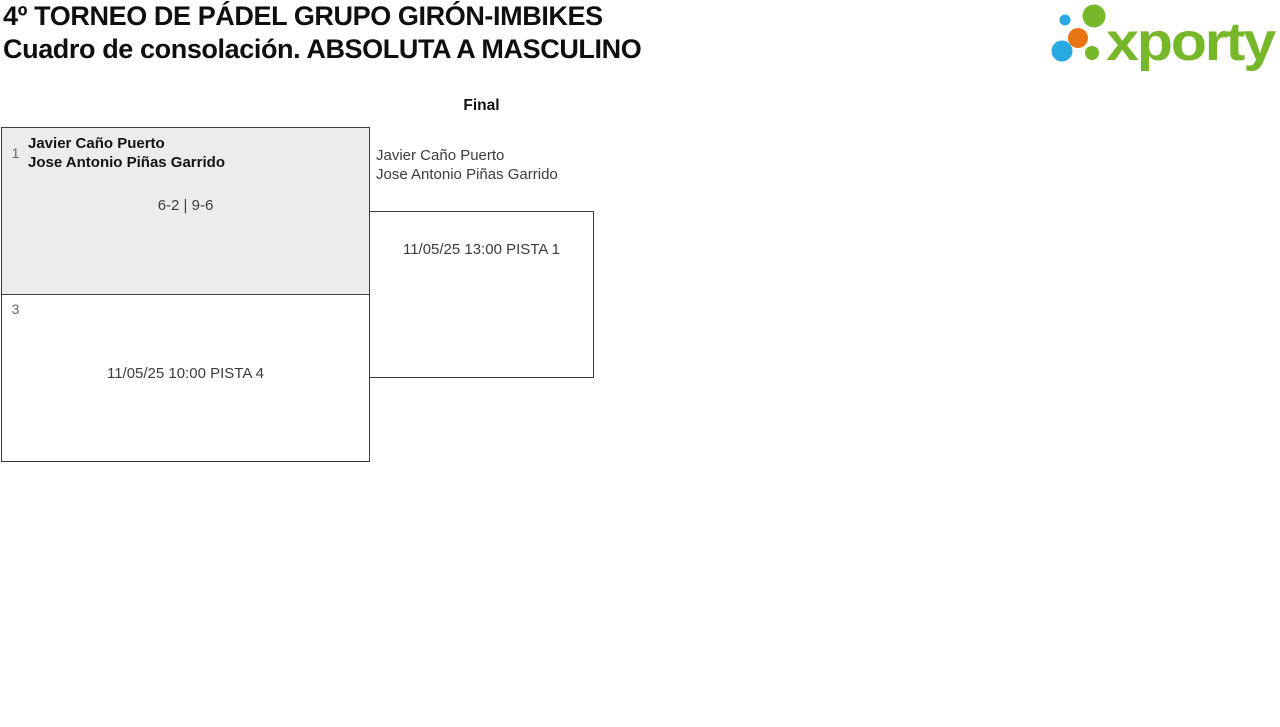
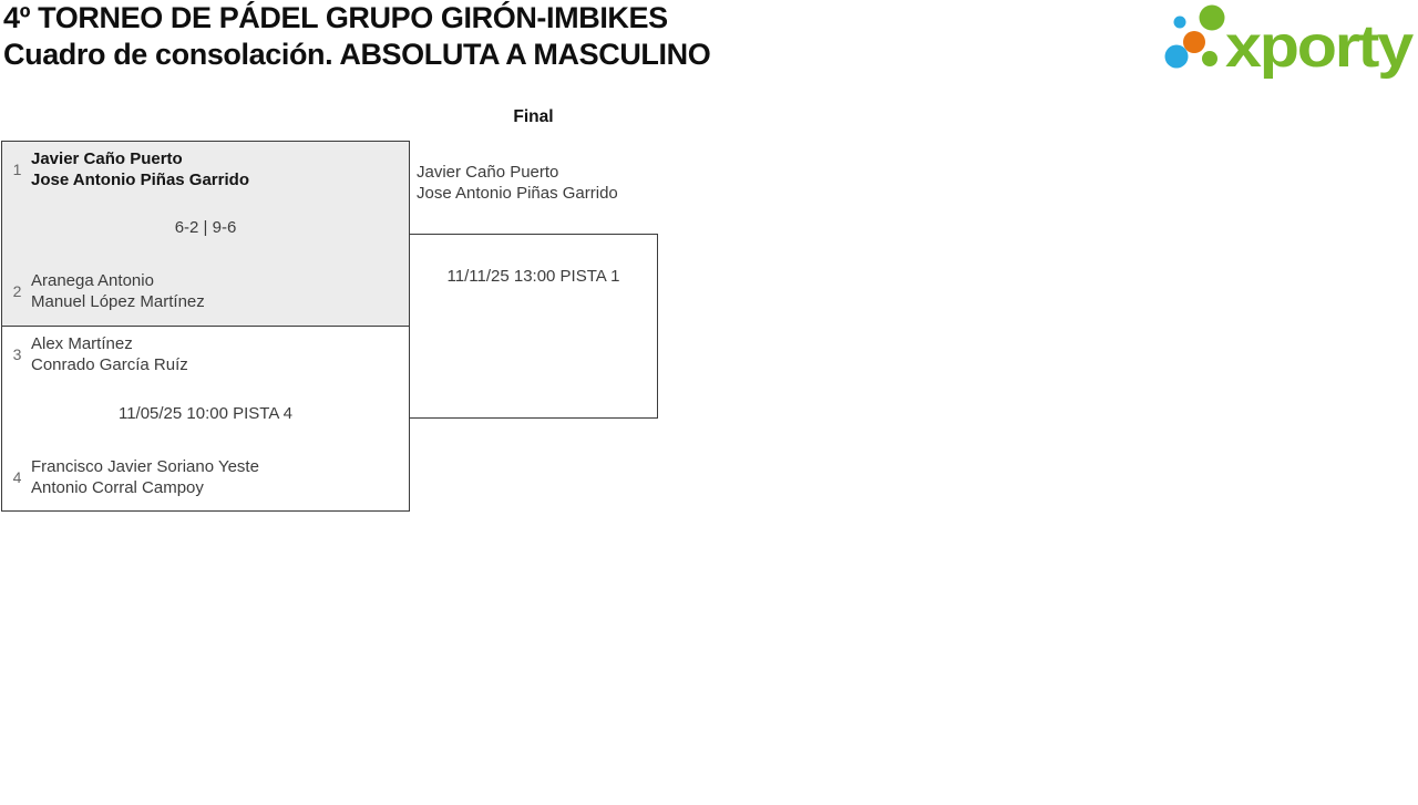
  4º TORNEO DE PÁDEL GRUPO GIRÓN-IMBIKES
  Cuadro de consolación. ABSOLUTA A MASCULINO
  xporty
  Final
  1
  Javier Caño Puerto
  Jose Antonio Piñas Garrido
  6-2 | 9-6
+ 2
+ Aranega Antonio
+ Manuel López Martínez
  3
+ Alex Martínez
+ Conrado García Ruíz
  11/05/25 10:00 PISTA 4
+ 4
+ Francisco Javier Soriano Yeste
+ Antonio Corral Campoy
  Javier Caño Puerto
  Jose Antonio Piñas Garrido
- 11/05/25 13:00 PISTA 1
+ 11/11/25 13:00 PISTA 1
